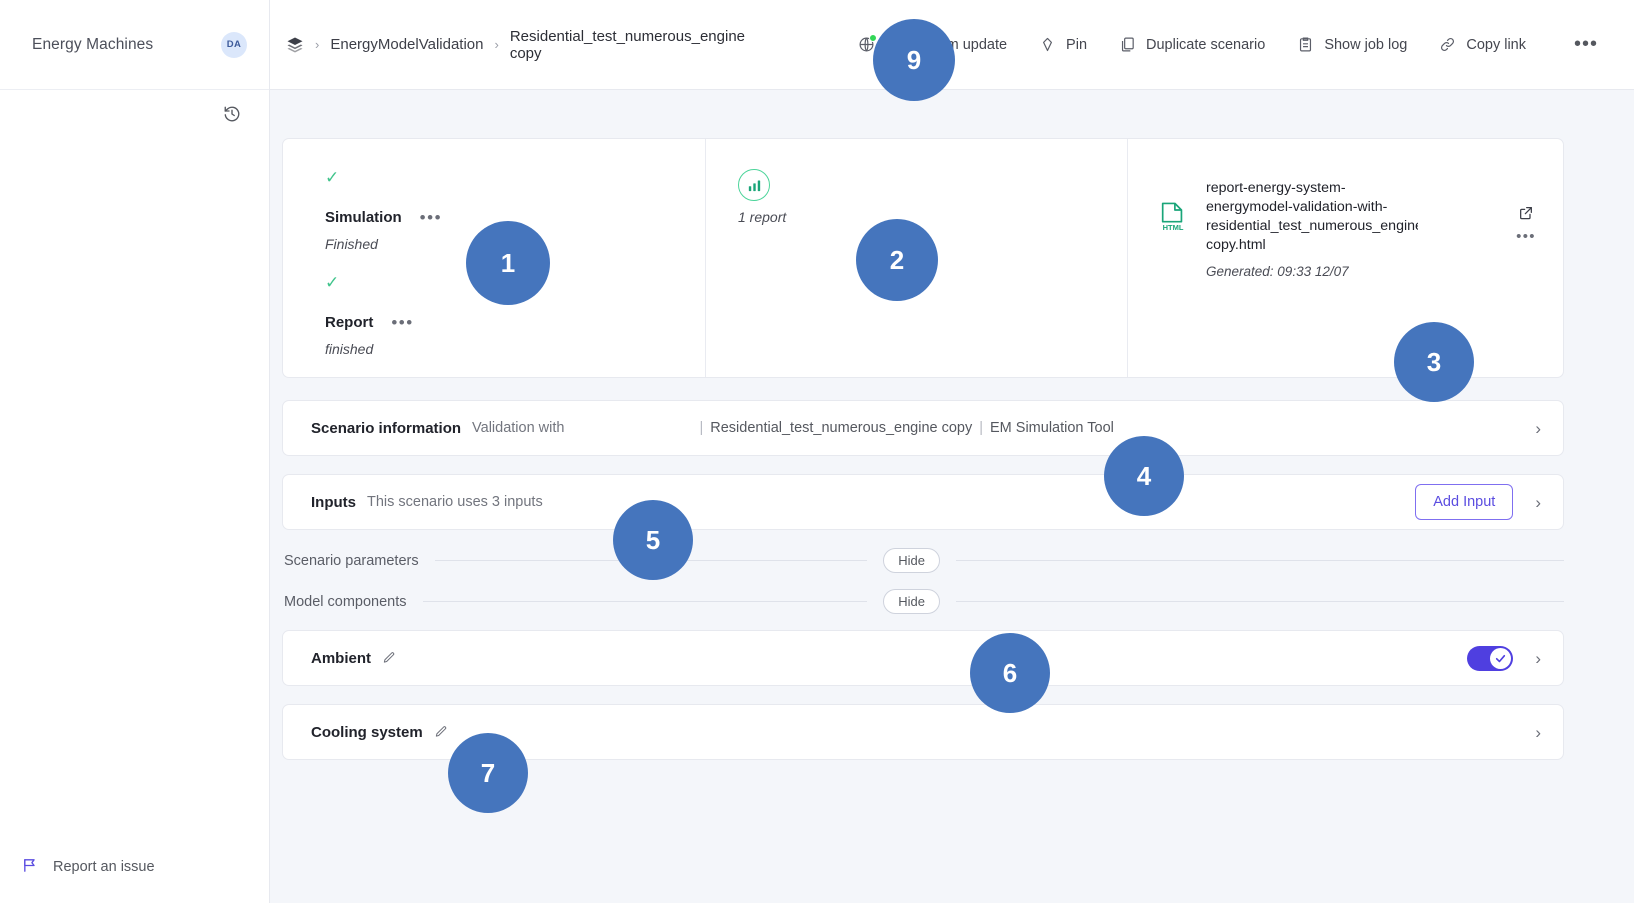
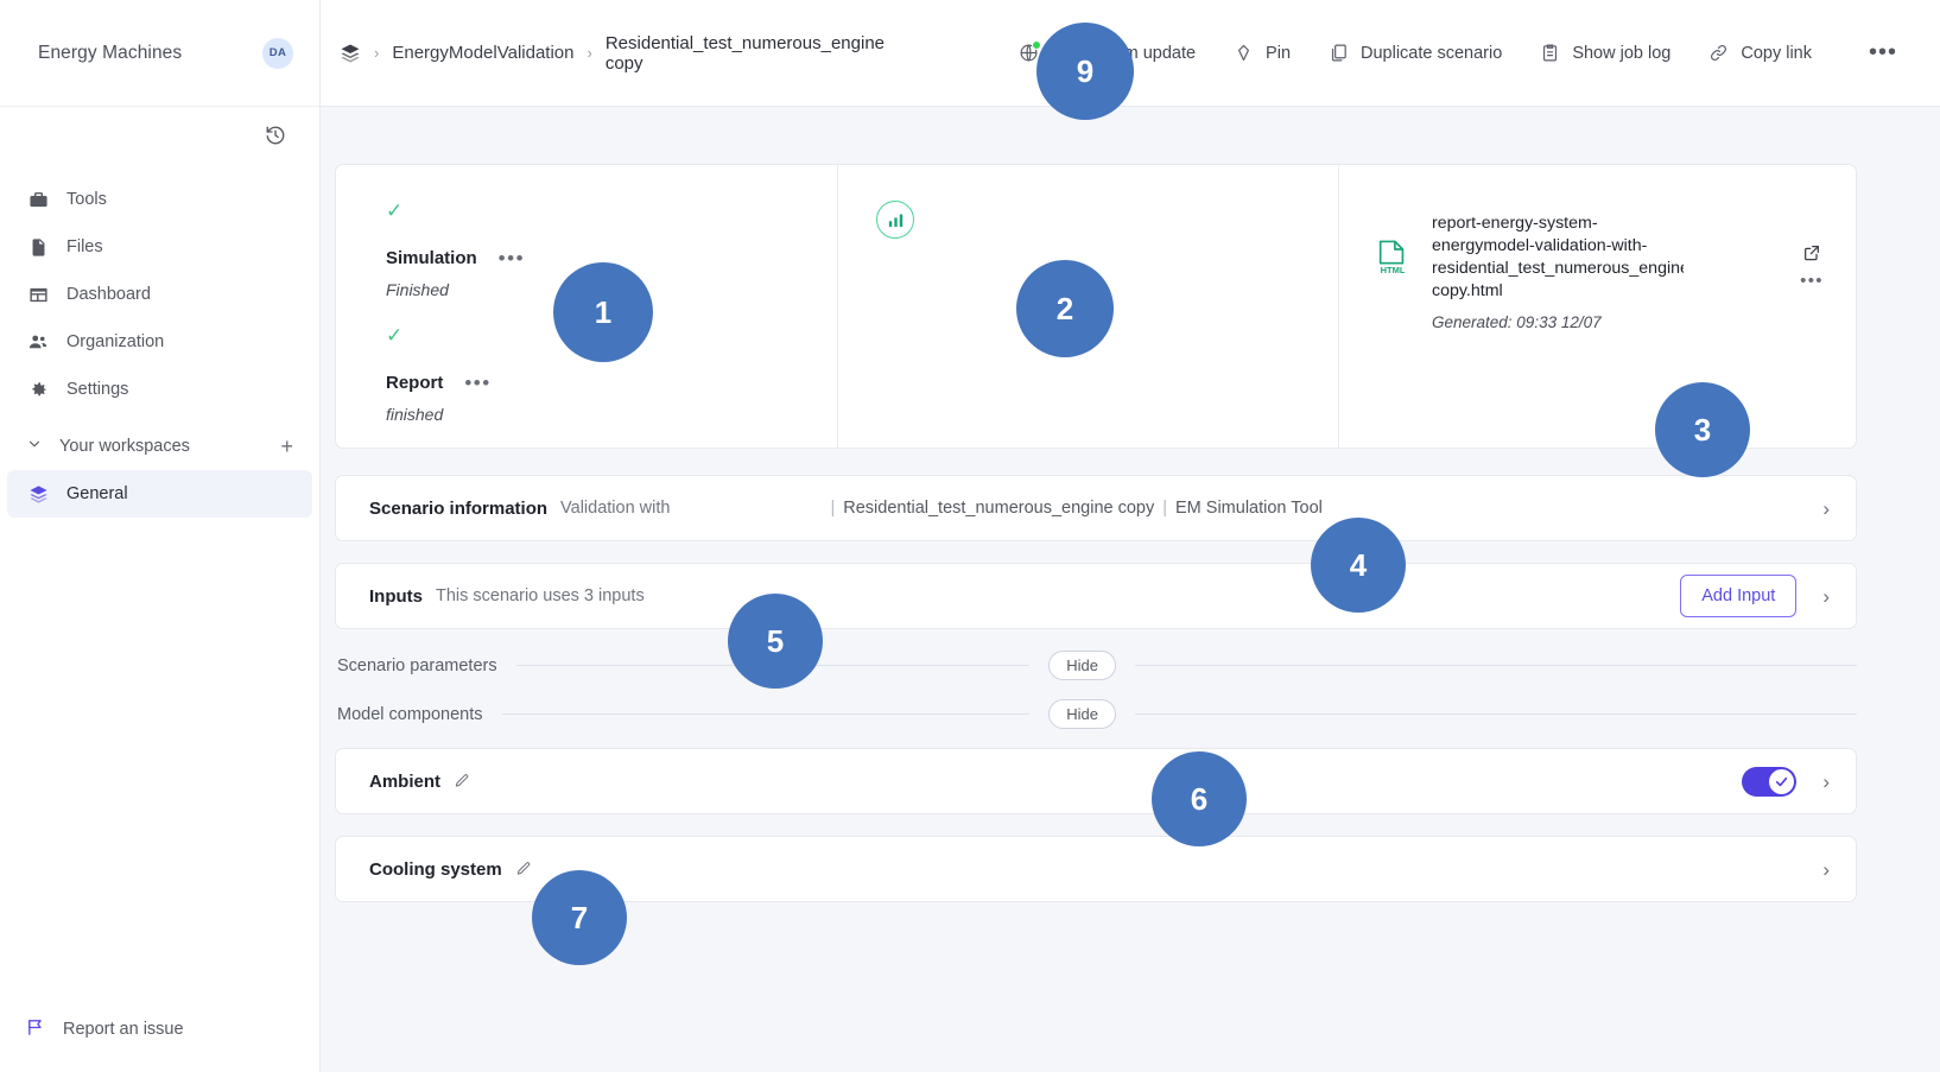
  Energy Machines
  DA
+ Tools
+ Files
+ Dashboard
+ Organization
+ Settings
+ Your workspaces
+ +
+ General
  Report an issue
  ›
  EnergyModelValidation
  ›
  Residential_test_numerous_engine copy
  Pin
  Duplicate scenario
  Show job log
  Copy link
  •••
  ✓
  Simulation
  •••
  Finished
  ✓
  Report
  •••
  finished
- 1 report
  HTML
  report-energy-system-energymodel-validation-with-residential_test_numerous_engincopy.html
  Generated: 09:33 12/07
  •••
  Scenario information
  Validation with
  |
  Residential_test_numerous_engine copy
  |
  EM Simulation Tool
  ›
  Inputs
  This scenario uses 3 inputs
  Add Input
  ›
  Scenario parameters
  Hide
  Model components
  Hide
  Ambient
  ›
  Cooling system
  ›
  1
  2
  3
  4
  5
  6
  7
  9
